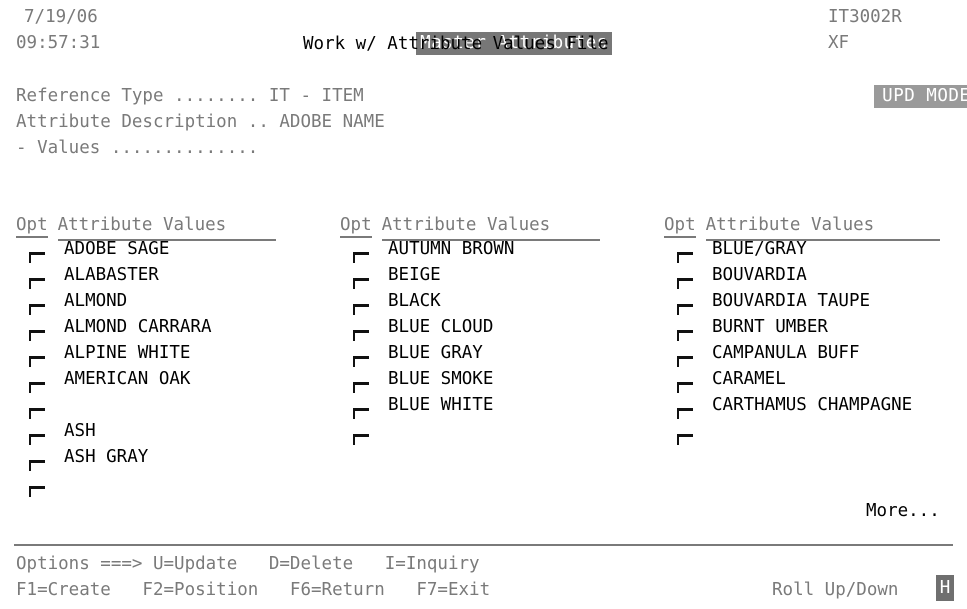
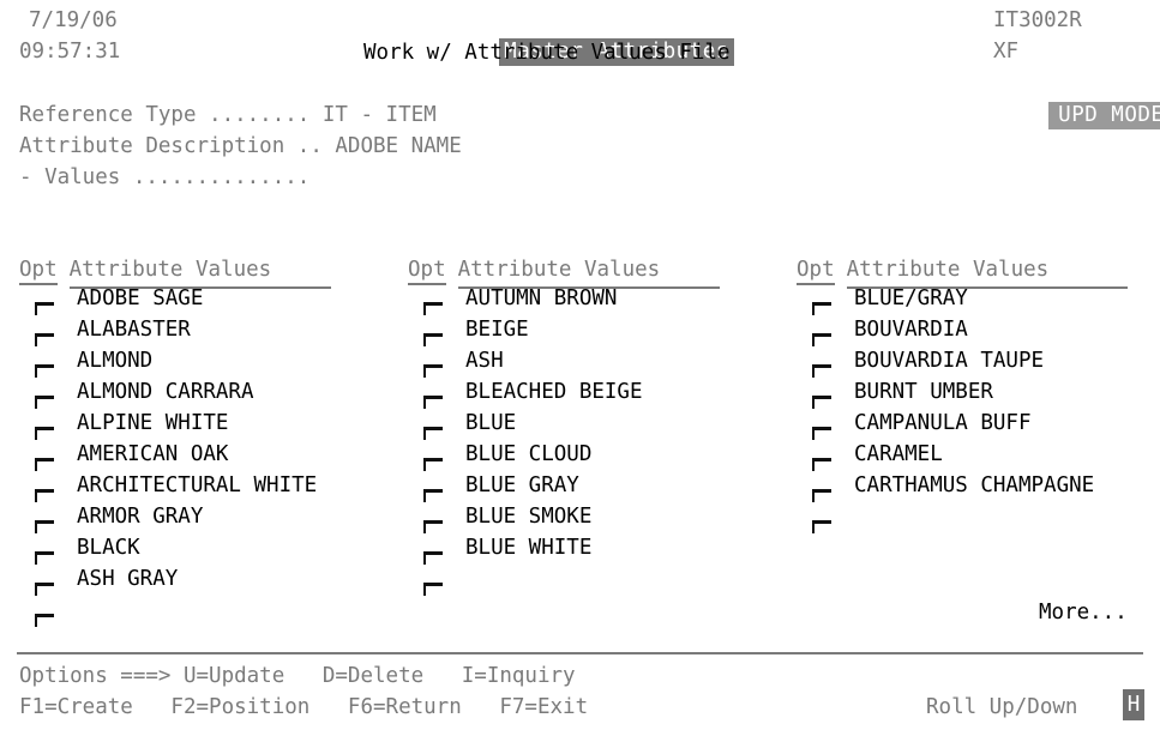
  7/19/06
  09:57:31
  Master Attributes
  Work w/ Attribute Values File
  IT3002R
  XF
  UPD MODE
  Reference Type ........ IT - ITEM
  Attribute Description .. ADOBE NAME
  - Values ..............
  Opt Attribute Values
  ADOBE SAGE
  ALABASTER
  ALMOND
  ALMOND CARRARA
  ALPINE WHITE
  AMERICAN OAK
+ ARCHITECTURAL WHITE
+ ARMOR GRAY
- ASH
+ BLACK
  ASH GRAY
  Opt Attribute Values
  AUTUMN BROWN
  BEIGE
- BLACK
+ ASH
+ BLEACHED BEIGE
+ BLUE
  BLUE CLOUD
  BLUE GRAY
  BLUE SMOKE
  BLUE WHITE
  Opt Attribute Values
  BLUE/GRAY
  BOUVARDIA
  BOUVARDIA TAUPE
  BURNT UMBER
  CAMPANULA BUFF
  CARAMEL
  CARTHAMUS CHAMPAGNE
  More...
  Options ===> U=Update D=Delete I=Inquiry
  F1=Create F2=Position F6=Return F7=Exit
  Roll Up/Down
  H
